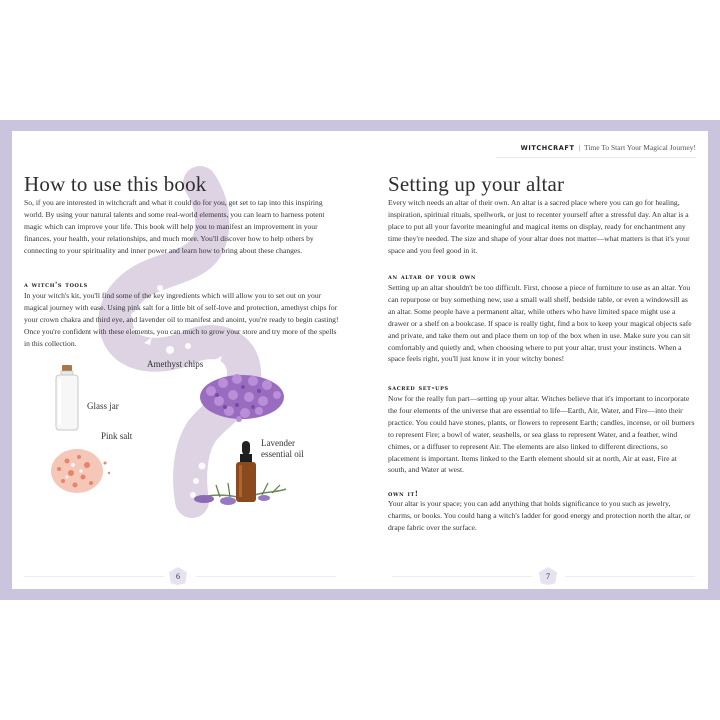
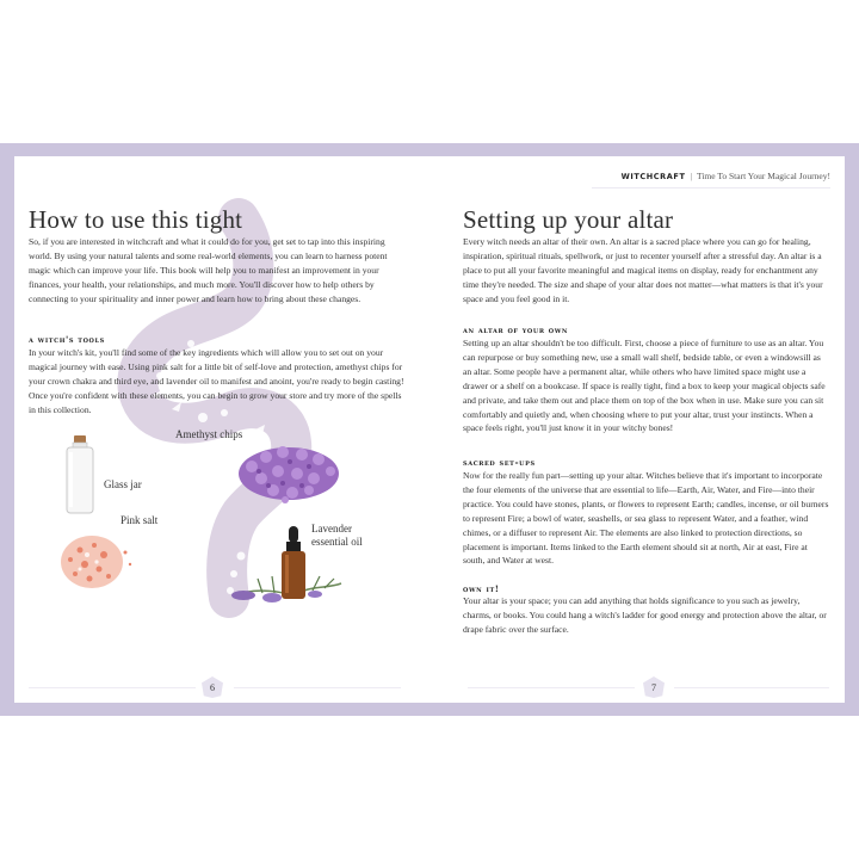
- How to use this book
+ How to use this tight
  So, if you are interested in witchcraft and what it could do for you, get set to tap into this inspiring world. By using your natural talents and some real-world elements, you can learn to harness potent magic which can improve your life. This book will help you to manifest an improvement in your finances, your health, your relationships, and much more. You'll discover how to help others by connecting to your spirituality and inner power and learn how to bring about these changes.
  a witch's tools
- In your witch's kit, you'll find some of the key ingredients which will allow you to set out on your magical journey with ease. Using pink salt for a little bit of self-love and protection, amethyst chips for your crown chakra and third eye, and lavender oil to manifest and anoint, you're ready to begin casting! Once you're confident with these elements, you can much to grow your store and try more of the spells in this collection.
+ In your witch's kit, you'll find some of the key ingredients which will allow you to set out on your magical journey with ease. Using pink salt for a little bit of self-love and protection, amethyst chips for your crown chakra and third eye, and lavender oil to manifest and anoint, you're ready to begin casting! Once you're confident with these elements, you can begin to grow your store and try more of the spells in this collection.
  Glass jar
  Amethyst chips
  Pink salt
  Lavender
  essential oil
  6
  WITCHCRAFT | Time To Start Your Magical Journey!
  Setting up your altar
  Every witch needs an altar of their own. An altar is a sacred place where you can go for healing, inspiration, spiritual rituals, spellwork, or just to recenter yourself after a stressful day. An altar is a place to put all your favorite meaningful and magical items on display, ready for enchantment any time they're needed. The size and shape of your altar does not matter—what matters is that it's your space and you feel good in it.
  an altar of your own
  Setting up an altar shouldn't be too difficult. First, choose a piece of furniture to use as an altar. You can repurpose or buy something new, use a small wall shelf, bedside table, or even a windowsill as an altar. Some people have a permanent altar, while others who have limited space might use a drawer or a shelf on a bookcase. If space is really tight, find a box to keep your magical objects safe and private, and take them out and place them on top of the box when in use. Make sure you can sit comfortably and quietly and, when choosing where to put your altar, trust your instincts. When a space feels right, you'll just know it in your witchy bones!
  sacred set-ups
- Now for the really fun part—setting up your altar. Witches believe that it's important to incorporate the four elements of the universe that are essential to life—Earth, Air, Water, and Fire—into their practice. You could have stones, plants, or flowers to represent Earth; candles, incense, or oil burners to represent Fire; a bowl of water, seashells, or sea glass to represent Water, and a feather, wind chimes, or a diffuser to represent Air. The elements are also linked to different directions, so placement is important. Items linked to the Earth element should sit at north, Air at east, Fire at south, and Water at west.
+ Now for the really fun part—setting up your altar. Witches believe that it's important to incorporate the four elements of the universe that are essential to life—Earth, Air, Water, and Fire—into their practice. You could have stones, plants, or flowers to represent Earth; candles, incense, or oil burners to represent Fire; a bowl of water, seashells, or sea glass to represent Water, and a feather, wind chimes, or a diffuser to represent Air. The elements are also linked to protection directions, so placement is important. Items linked to the Earth element should sit at north, Air at east, Fire at south, and Water at west.
  own it!
- Your altar is your space; you can add anything that holds significance to you such as jewelry, charms, or books. You could hang a witch's ladder for good energy and protection north the altar, or drape fabric over the surface.
+ Your altar is your space; you can add anything that holds significance to you such as jewelry, charms, or books. You could hang a witch's ladder for good energy and protection above the altar, or drape fabric over the surface.
  7
